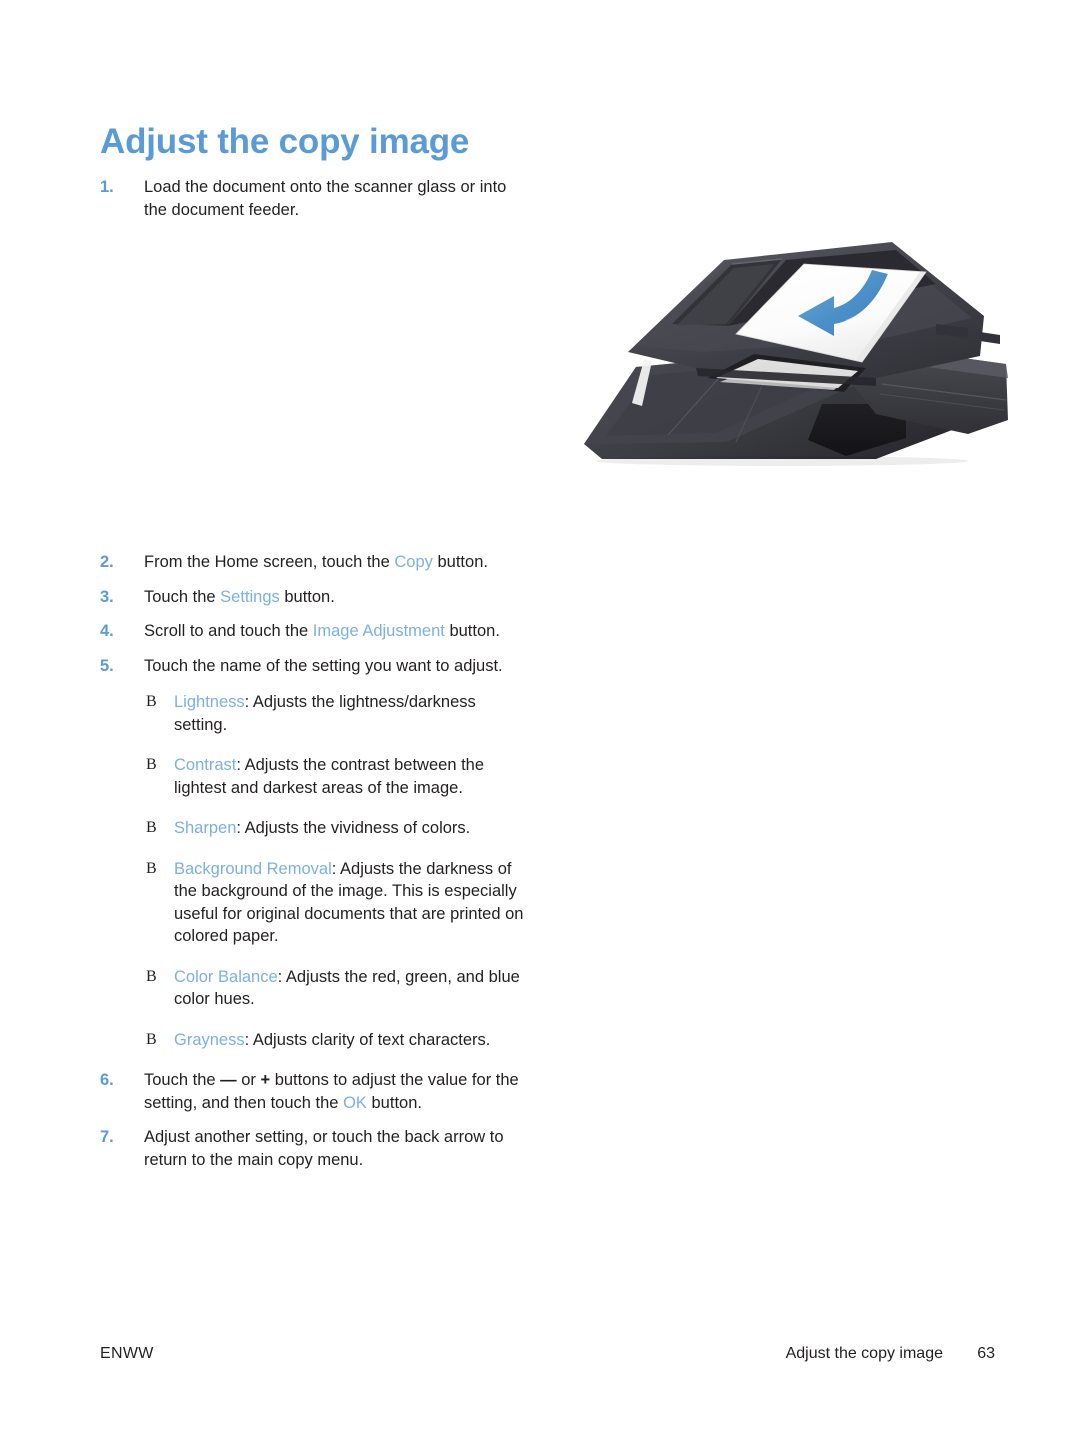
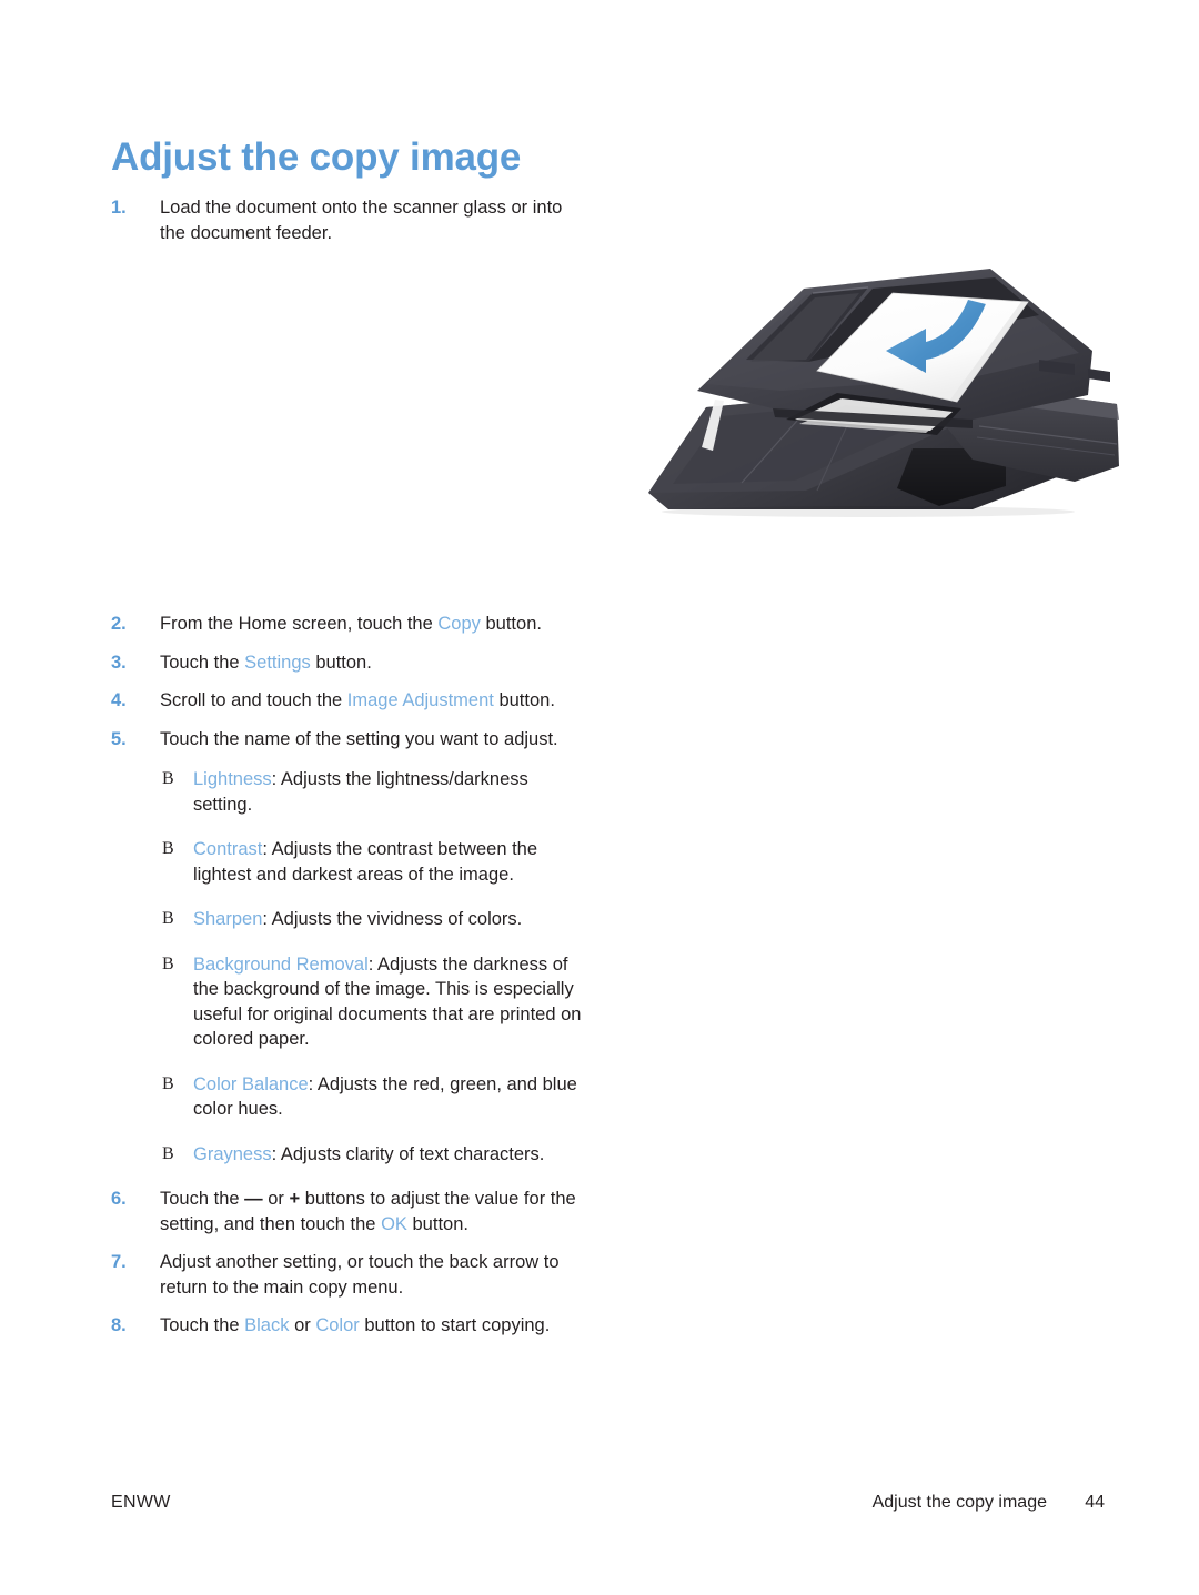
  Adjust the copy image
  1.
  Load the document onto the scanner glass or into the document feeder.
  2.
  From the Home screen, touch the Copy button.
  3.
  Touch the Settings button.
  4.
  Scroll to and touch the Image Adjustment button.
  5.
  Touch the name of the setting you want to adjust.
  B
  Lightness: Adjusts the lightness/darkness setting.
  B
  Contrast: Adjusts the contrast between the lightest and darkest areas of the image.
  B
  Sharpen: Adjusts the vividness of colors.
  B
  Background Removal: Adjusts the darkness of the background of the image. This is especially useful for original documents that are printed on colored paper.
  B
  Color Balance: Adjusts the red, green, and blue color hues.
  B
  Grayness: Adjusts clarity of text characters.
  6.
  Touch the — or + buttons to adjust the value for the setting, and then touch the OK button.
  7.
  Adjust another setting, or touch the back arrow to return to the main copy menu.
+ 8.
+ Touch the Black or Color button to start copying.
  ENWW
  Adjust the copy image
- 63
+ 44
